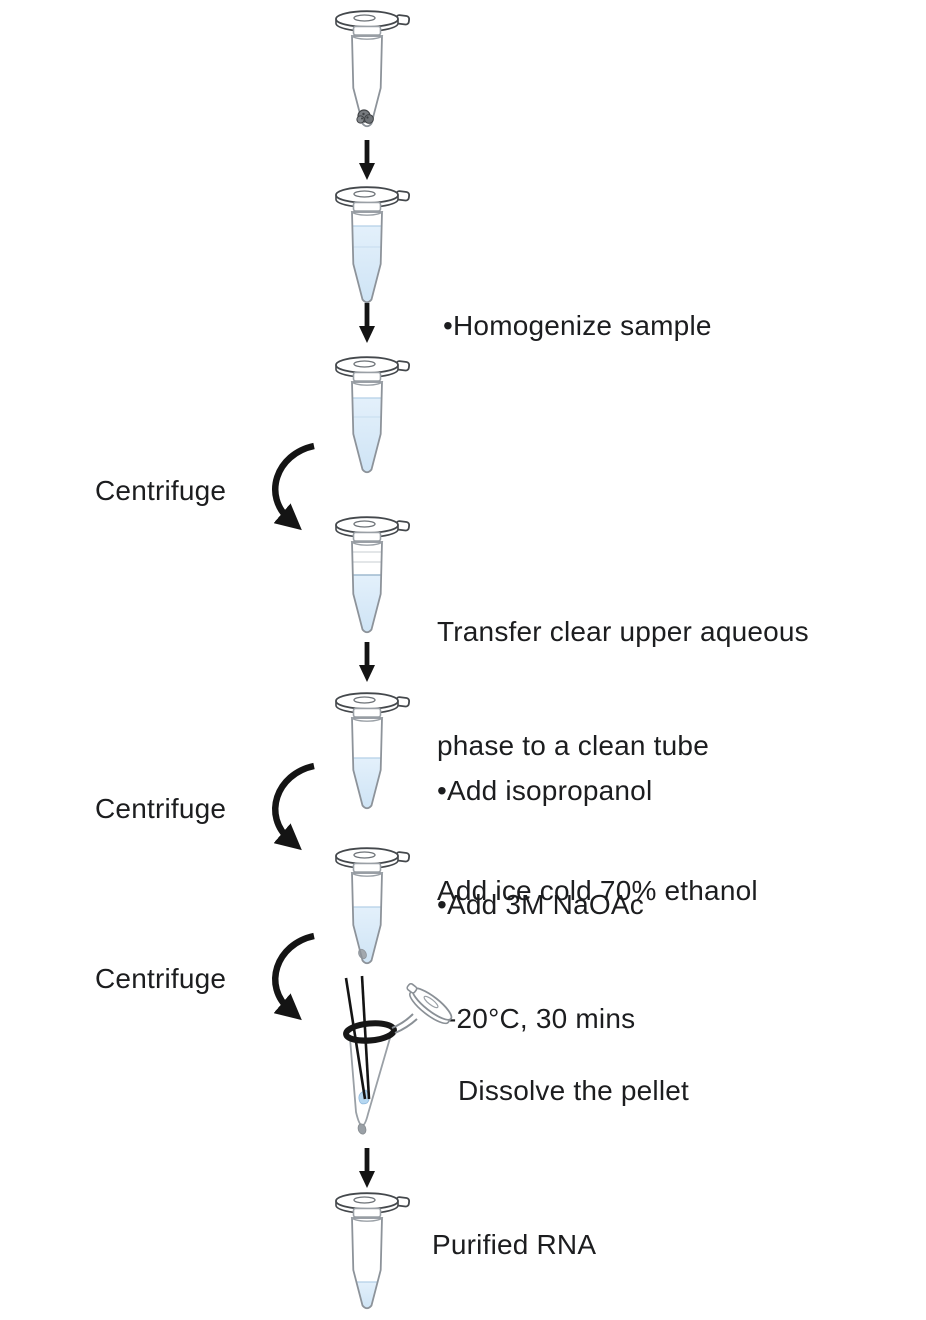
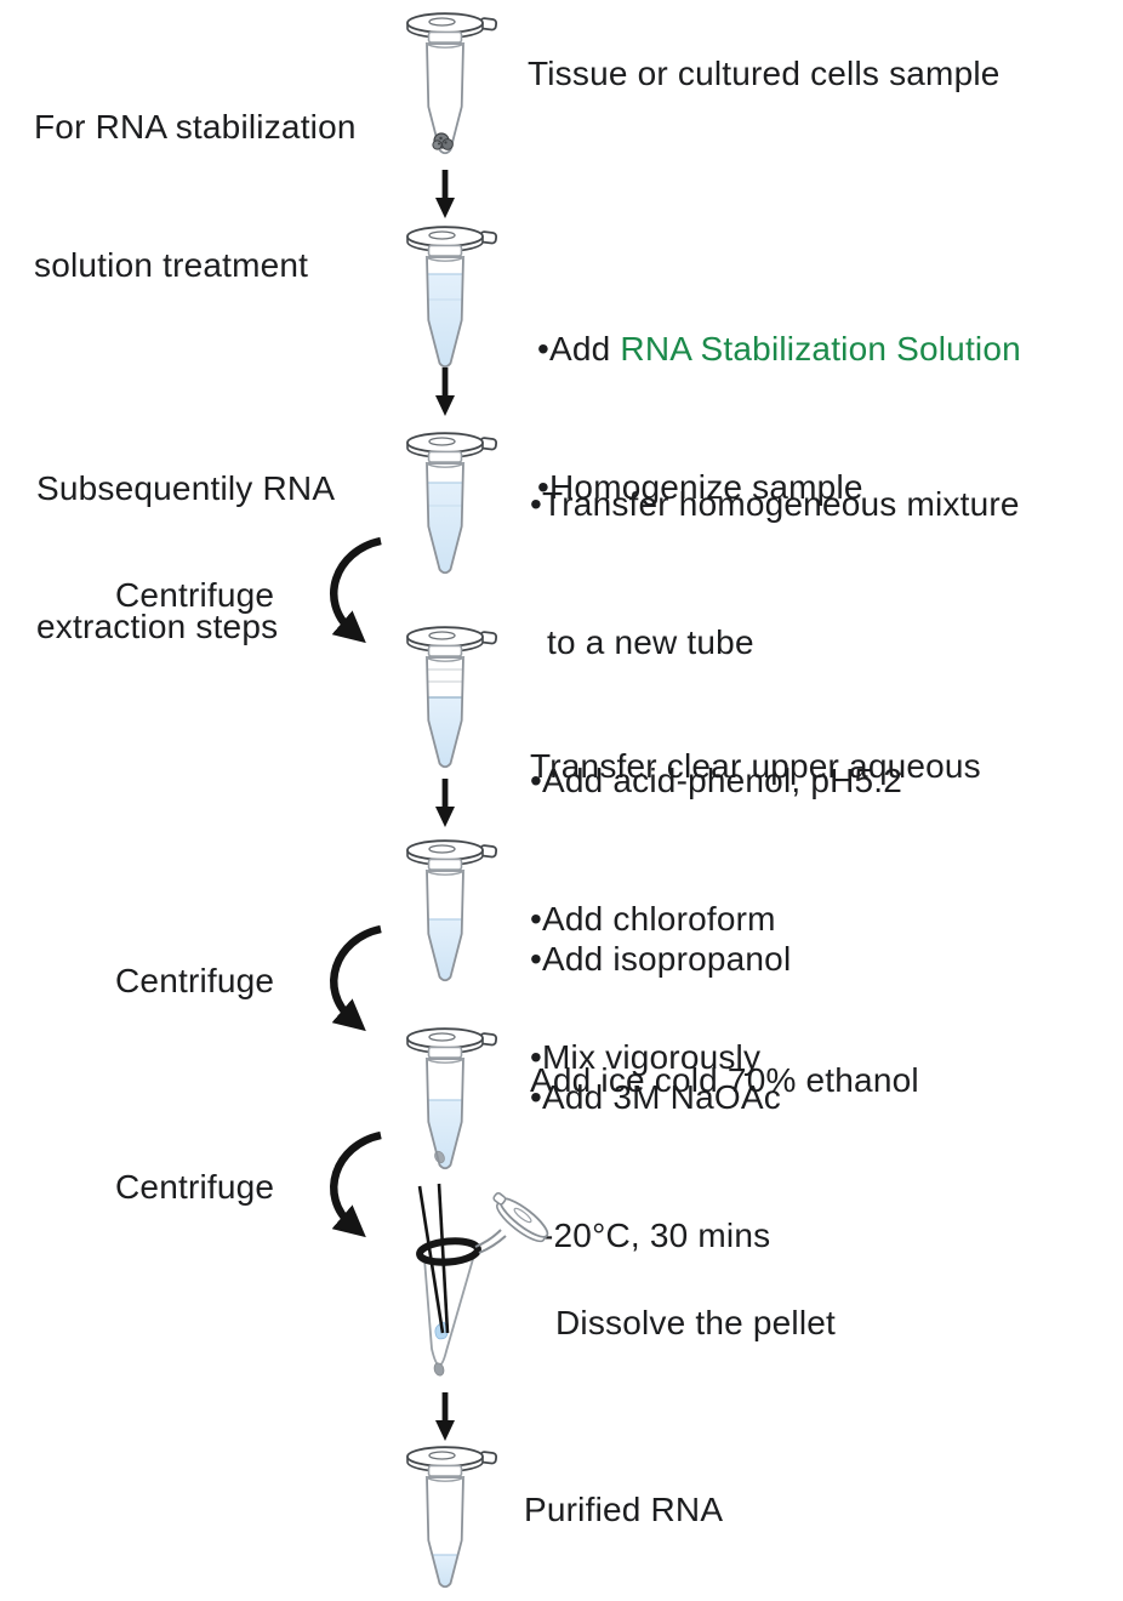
+ For RNA stabilization
+ solution treatment
+ Tissue or cultured cells sample
+ •Add RNA Stabilization Solution
  •Homogenize sample
+ Subsequentily RNA
+ extraction steps
+ •Transfer homogeneous mixture
+ to a new tube
+ •Add acid-phenol, pH5.2
+ •Add chloroform
+ •Mix vigorously
  Centrifuge
  Transfer clear upper aqueous
- phase to a clean tube
  •Add isopropanol
  •Add 3M NaOAc
  20°C, 30 mins
  Centrifuge
  Add ice cold 70% ethanol
  Centrifuge
  Dissolve the pellet
  Purified RNA
